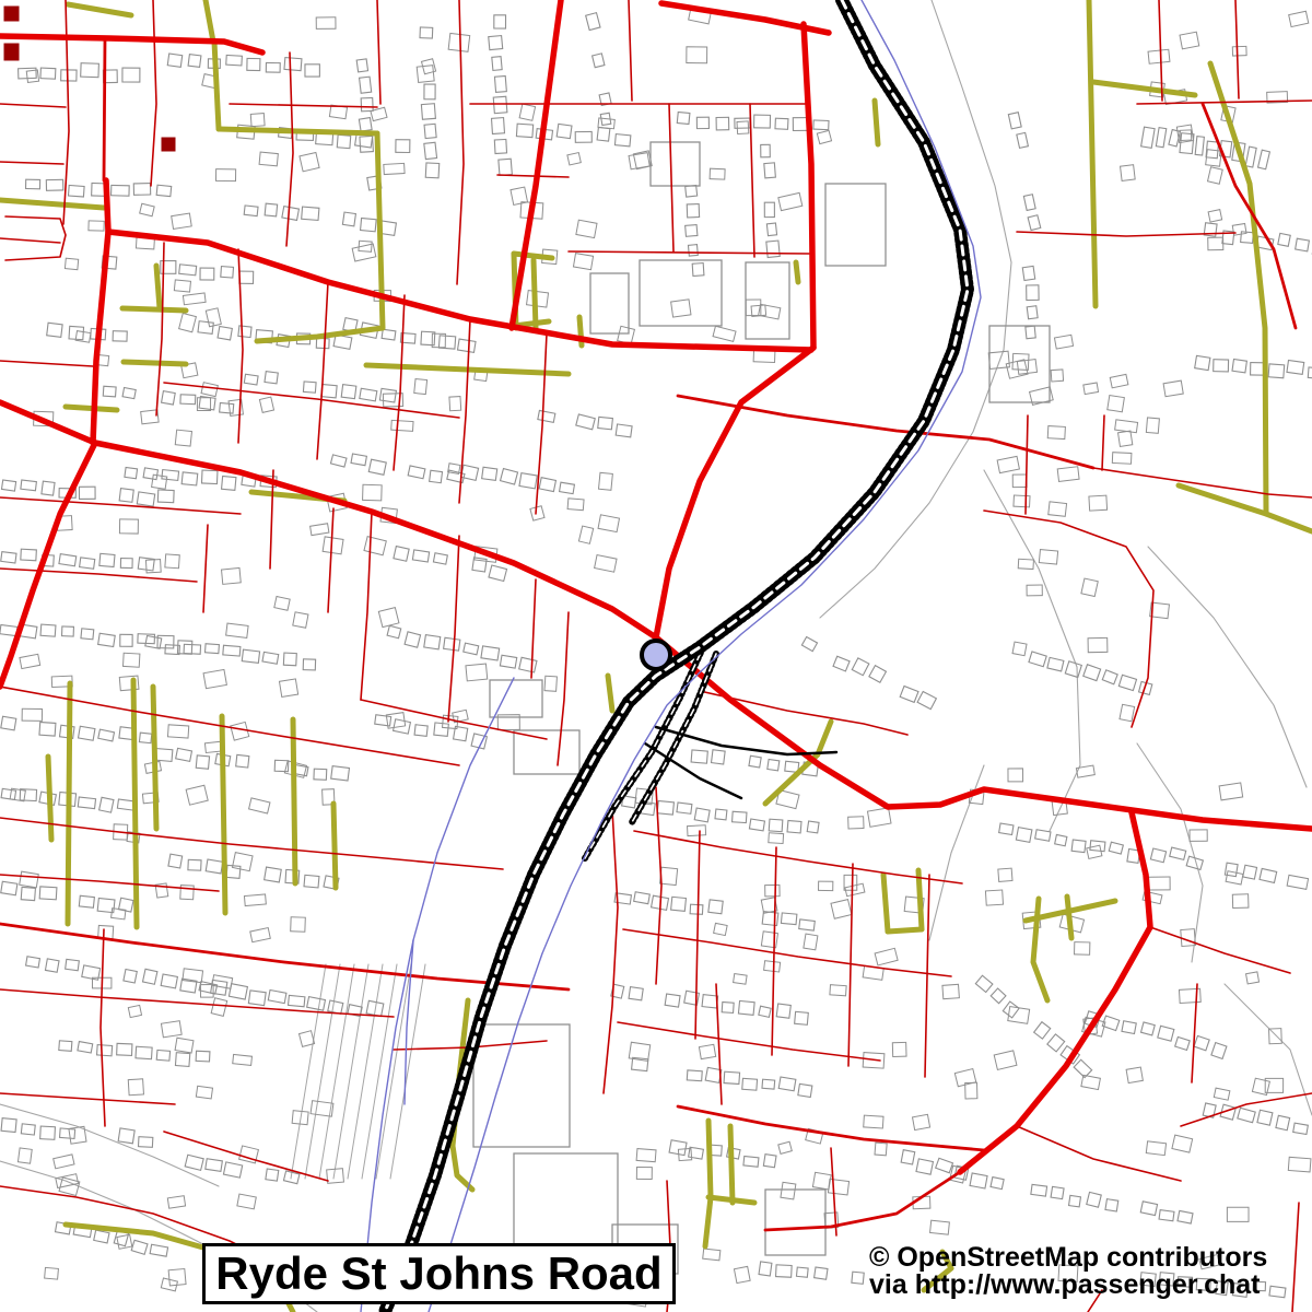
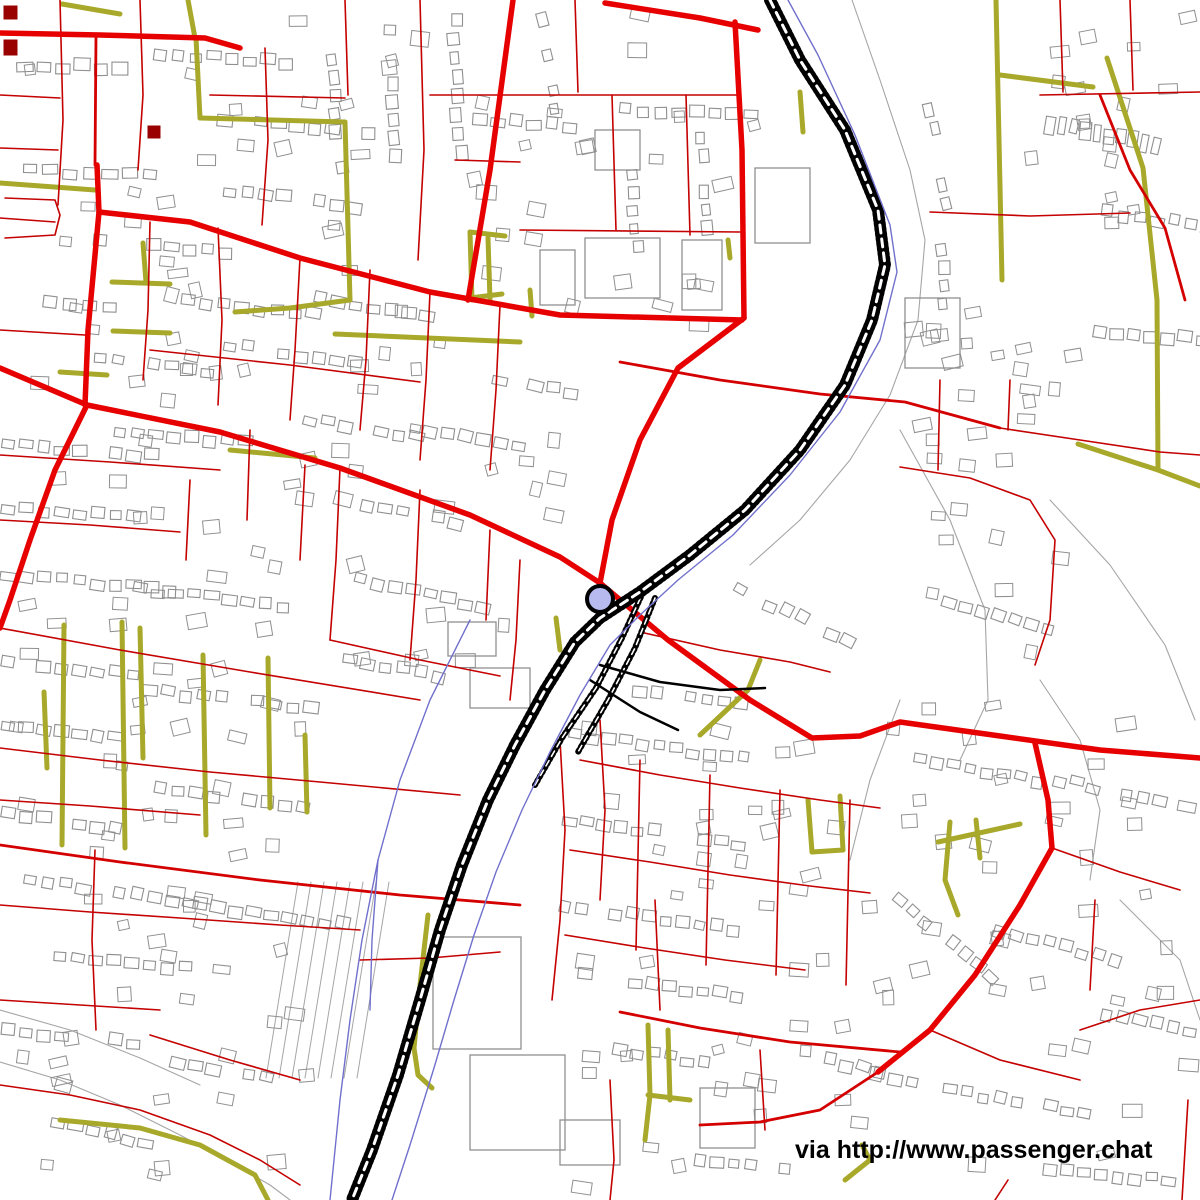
- Ryde St Johns Road
- © OpenStreetMap contributors
  via http://www.passenger.chat
